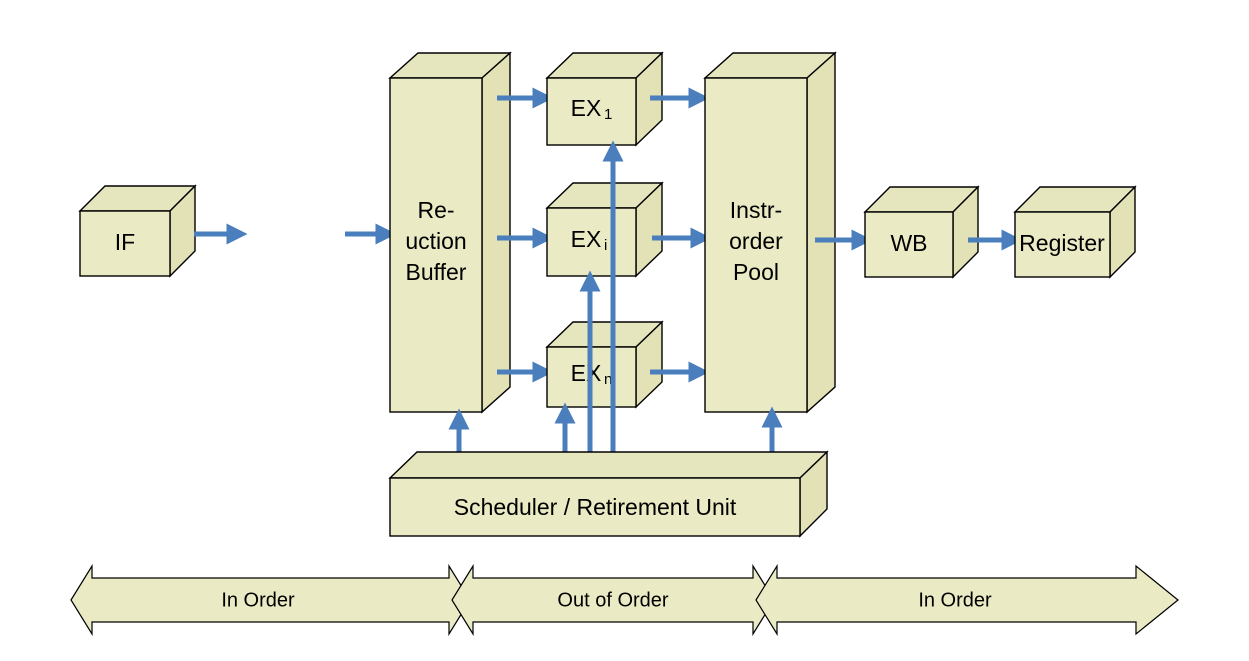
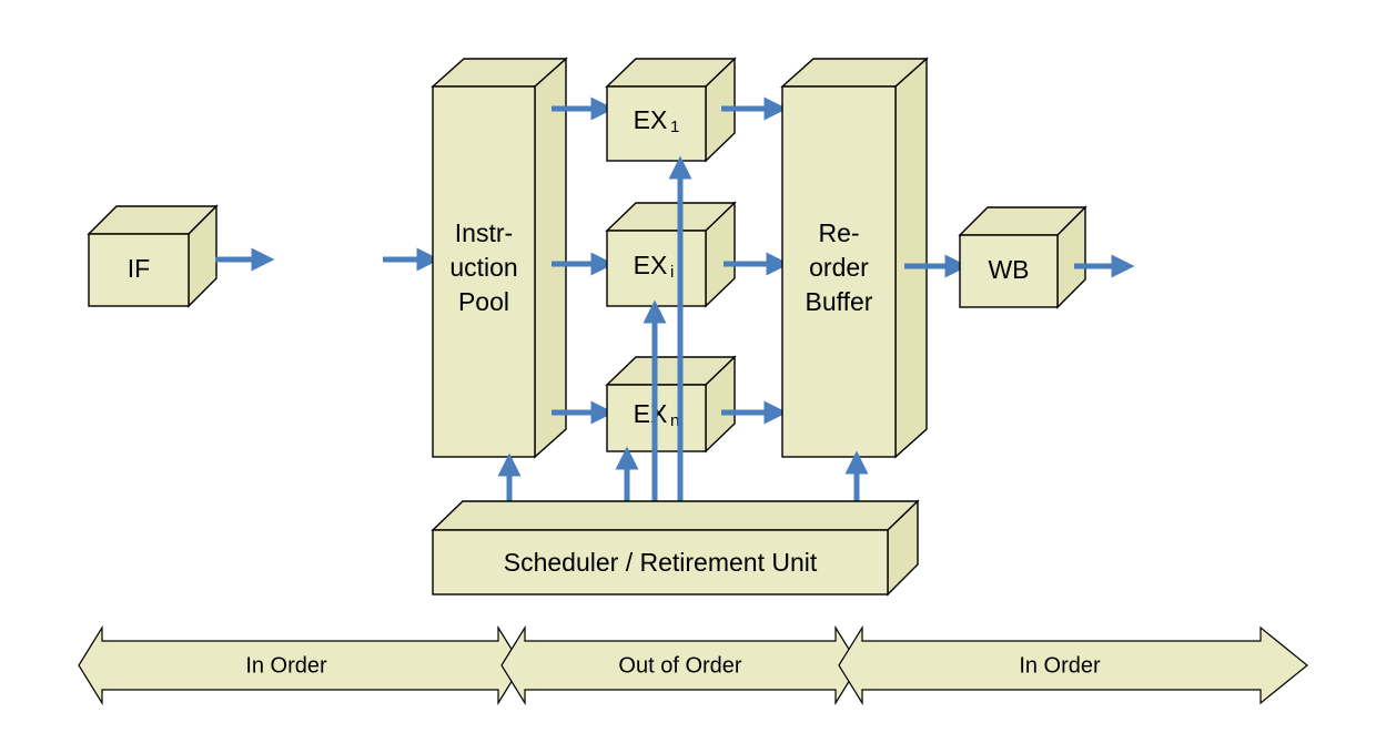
  IF
- Re-
+ Instr-
  uction
- Buffer
+ Pool
  EX
  1
  EX
  i
  EX
  n
- Instr-
+ Re-
  order
- Pool
+ Buffer
  WB
- Register
  Scheduler / Retirement Unit
  In Order
  Out of Order
  In Order
